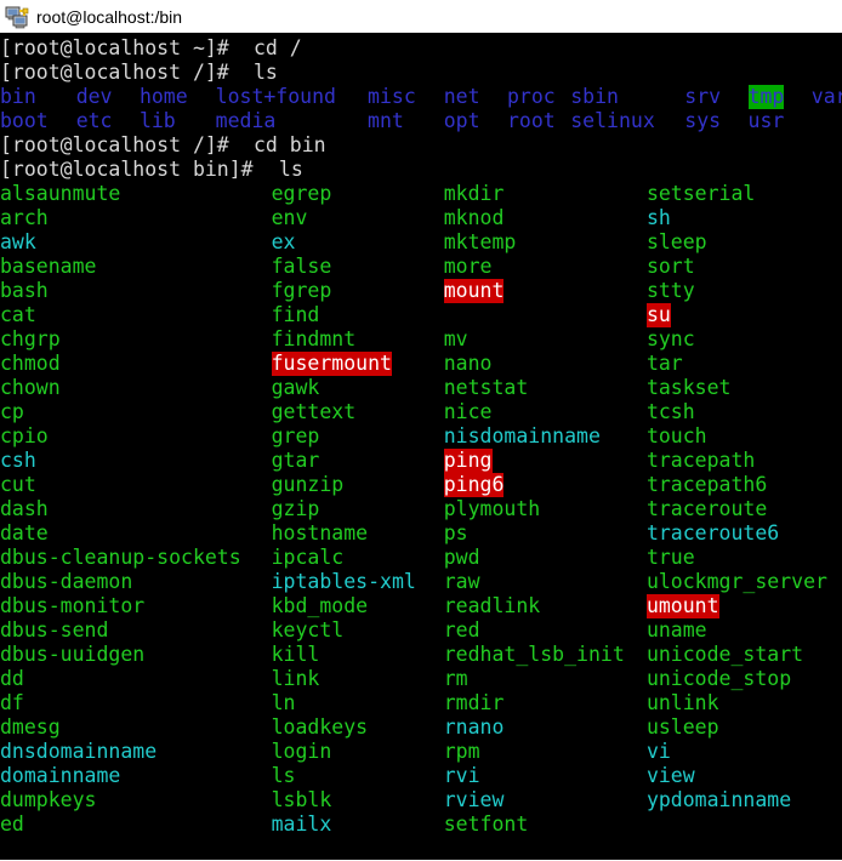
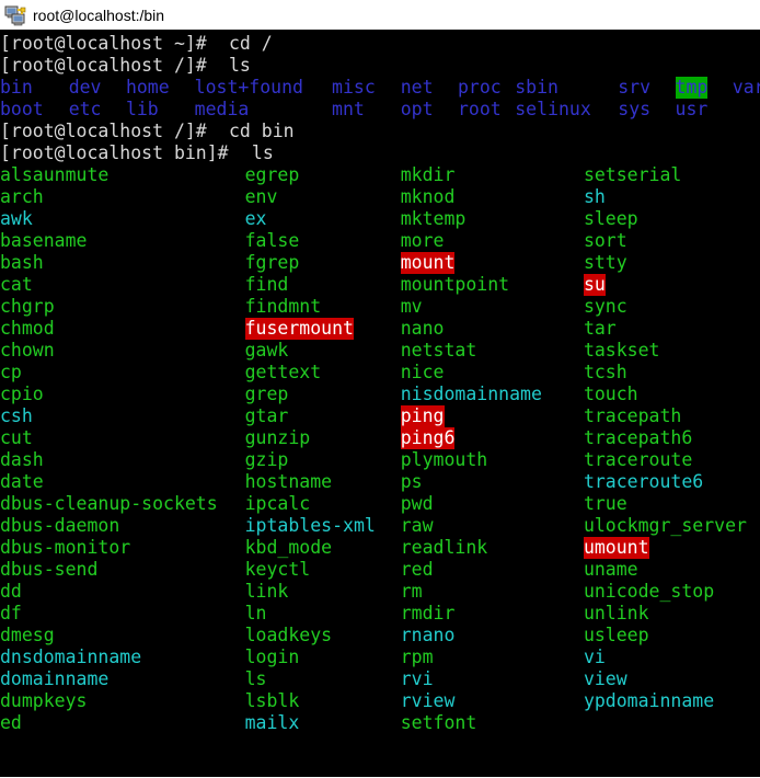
  root@localhost:/bin
  [root@localhost ~]#
  cd /
  [root@localhost /]#
  ls
  bin
  dev
  home
  lost+found
  misc
  net
  proc
  sbin
  srv
  tmp
  boot
  etc
  lib
  media
  mnt
  opt
  root
  selinux
  sys
  usr
  [root@localhost /]#
  cd bin
  [root@localhost bin]#
  ls
  alsaunmute
  egrep
  mkdir
  setserial
  arch
  env
  mknod
  sh
  awk
  ex
  mktemp
  sleep
  basename
  false
  more
  sort
  bash
  fgrep
  mount
  stty
  cat
  find
+ mountpoint
  su
  chgrp
  findmnt
  mv
  sync
  chmod
  fusermount
  nano
  tar
  chown
  gawk
  netstat
  taskset
  cp
  gettext
  nice
  tcsh
  cpio
  grep
  nisdomainname
  touch
  csh
  gtar
  ping
  tracepath
  cut
  gunzip
  ping6
  tracepath6
  dash
  gzip
  plymouth
  traceroute
  date
  hostname
  ps
  traceroute6
  dbus-cleanup-sockets
  ipcalc
  pwd
  true
  dbus-daemon
  iptables-xml
  raw
  ulockmgr_server
  dbus-monitor
  kbd_mode
  readlink
  umount
  dbus-send
  keyctl
  red
  uname
- dbus-uuidgen
- kill
- redhat_lsb_init
- unicode_start
  dd
  link
  rm
  unicode_stop
  df
  ln
  rmdir
  unlink
  dmesg
  loadkeys
  rnano
  usleep
  dnsdomainname
  login
  rpm
  vi
  domainname
  ls
  rvi
  view
  dumpkeys
  lsblk
  rview
  ypdomainname
  ed
  mailx
  setfont
